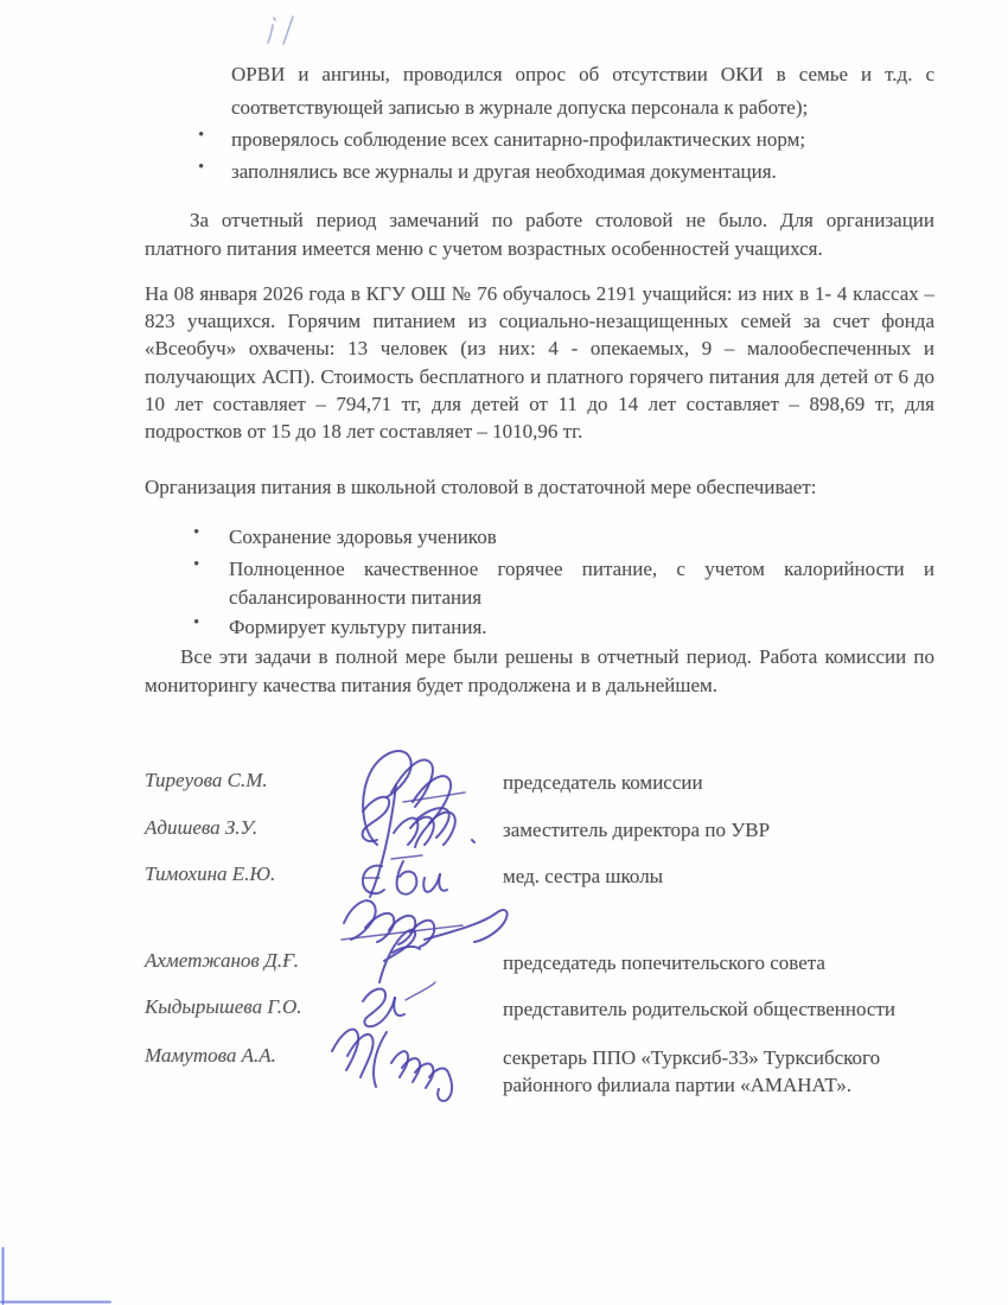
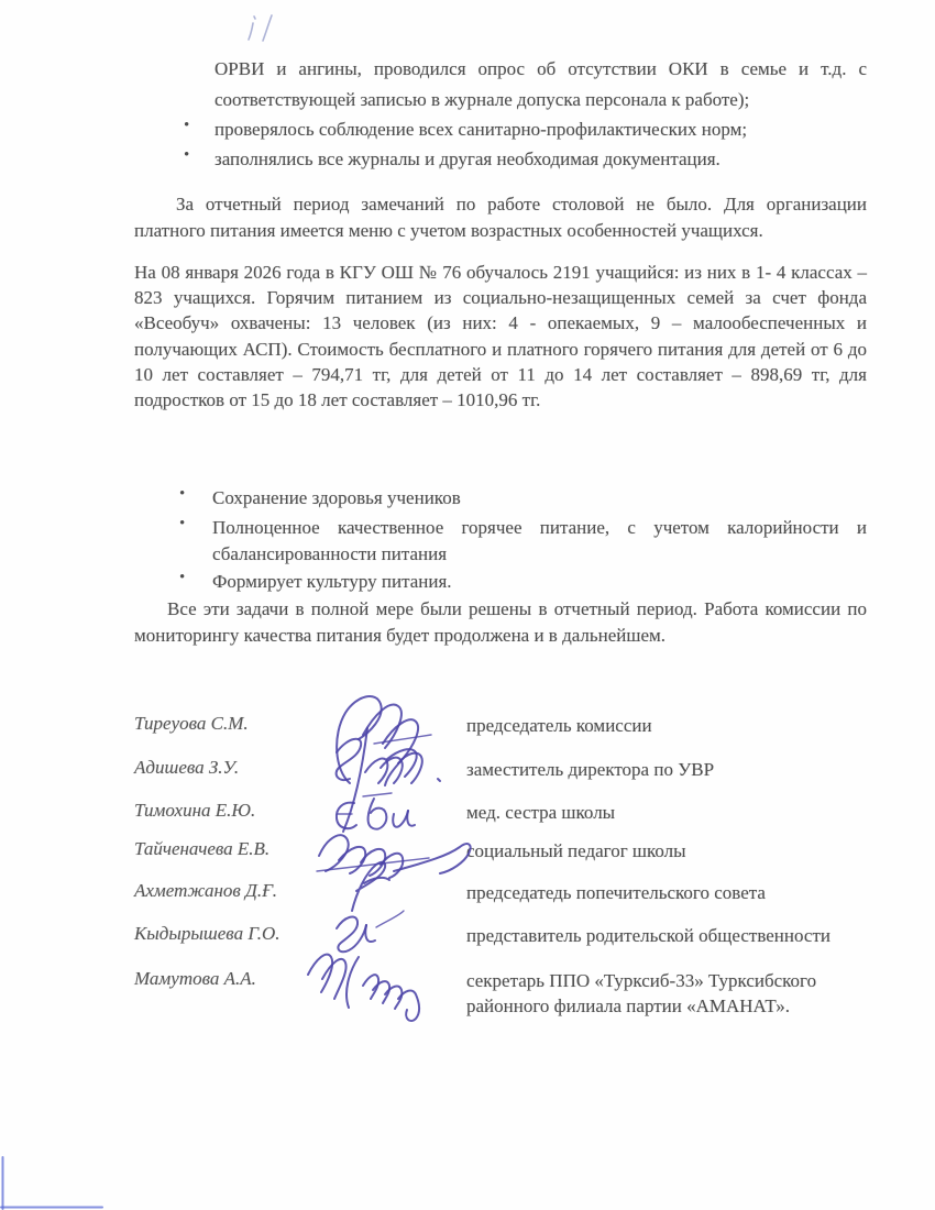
  ОРВИ и ангины, проводился опрос об отсутствии ОКИ в семье и т.д. с соответствующей записью в журнале допуска персонала к работе);
  •
  проверялось соблюдение всех санитарно-профилактических норм;
  •
  заполнялись все журналы и другая необходимая документация.
  За отчетный период замечаний по работе столовой не было. Для организации платного питания имеется меню с учетом возрастных особенностей учащихся.
  На 08 января 2026 года в КГУ ОШ № 76 обучалось 2191 учащийся: из них в 1- 4 классах – 823 учащихся. Горячим питанием из социально-незащищенных семей за счет фонда «Всеобуч» охвачены: 13 человек (из них: 4 - опекаемых, 9 – малообеспеченных и получающих АСП). Стоимость бесплатного и платного горячего питания для детей от 6 до 10 лет составляет – 794,71 тг, для детей от 11 до 14 лет составляет – 898,69 тг, для подростков от 15 до 18 лет составляет – 1010,96 тг.
- Организация питания в школьной столовой в достаточной мере обеспечивает:
  •
  Сохранение здоровья учеников
  •
  Полноценное качественное горячее питание, с учетом калорийности и сбалансированности питания
  •
  Формирует культуру питания.
  Все эти задачи в полной мере были решены в отчетный период. Работа комиссии по мониторингу качества питания будет продолжена и в дальнейшем.
  Тиреуова С.М.
  председатель комиссии
  Адишева З.У.
  заместитель директора по УВР
  Тимохина Е.Ю.
  мед. сестра школы
+ Тайченачева Е.В.
+ социальный педагог школы
  Ахметжанов Д.Ғ.
  председатедь попечительского совета
  Кыдырышева Г.О.
  представитель родительской общественности
  Мамутова А.А.
  секретарь ППО «Турксиб-33» Турксибского районного филиала партии «АМАНАТ».
